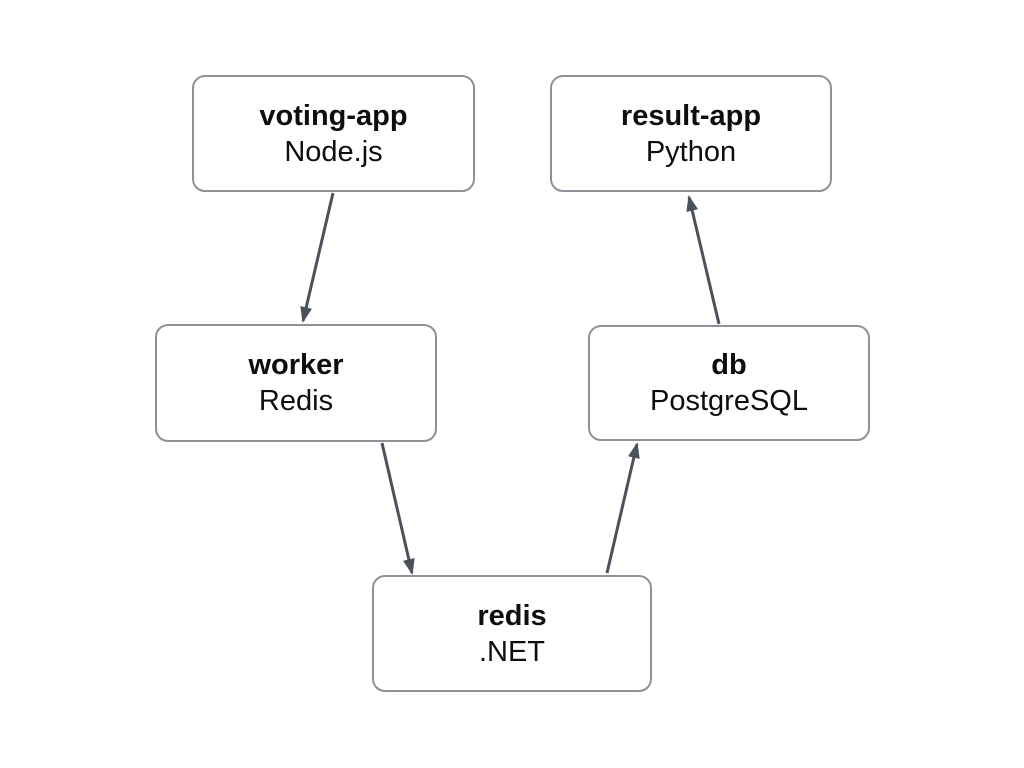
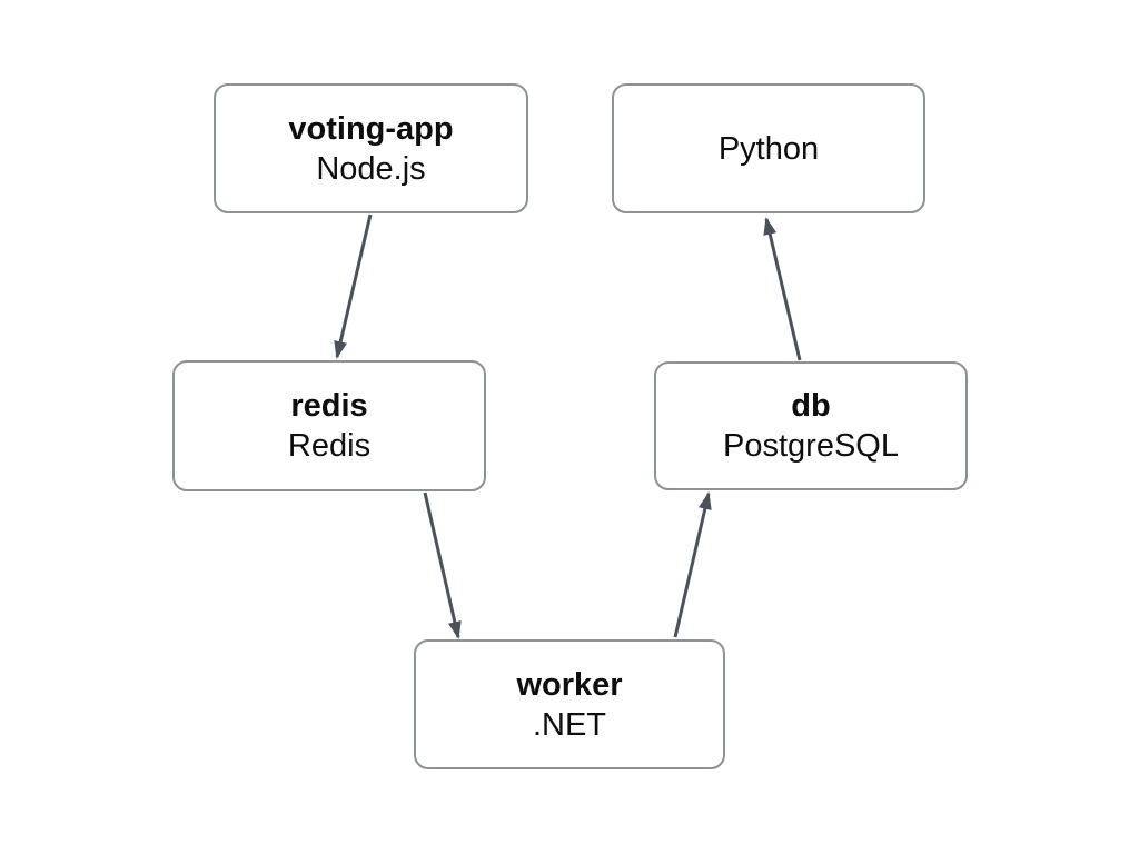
  voting-app
  Node.js
- result-app
  Python
- worker
+ redis
  Redis
  db
  PostgreSQL
- redis
+ worker
  .NET
